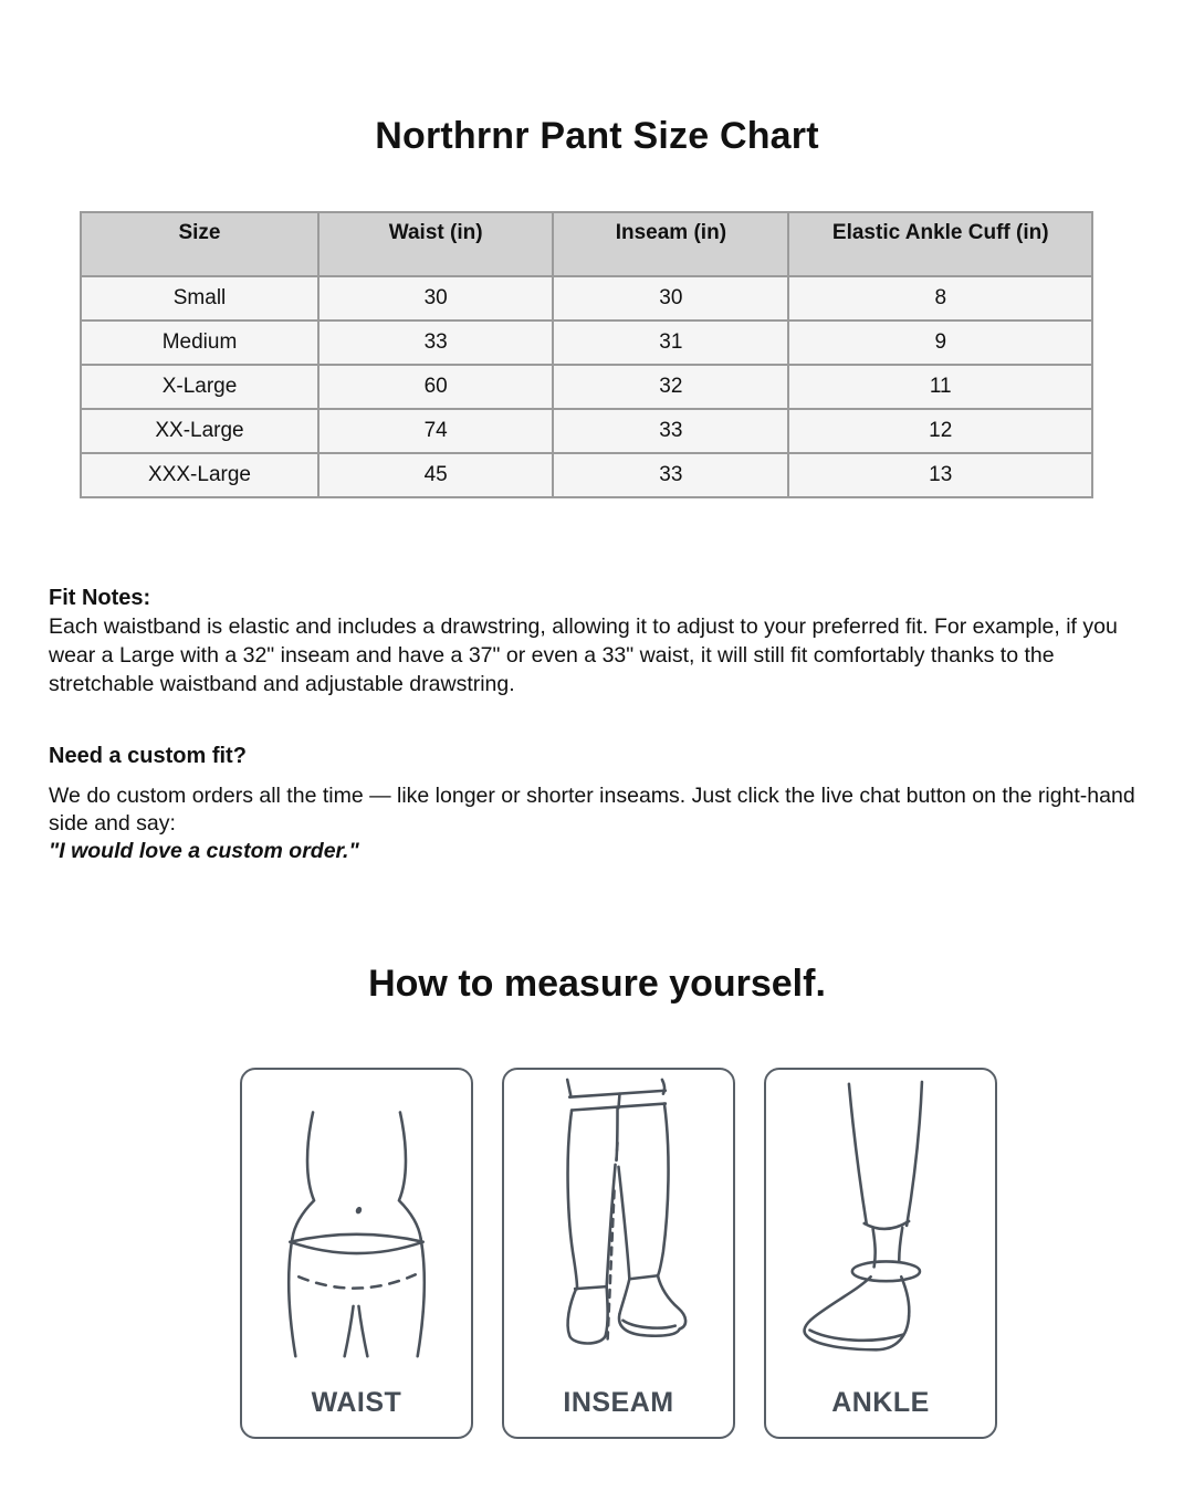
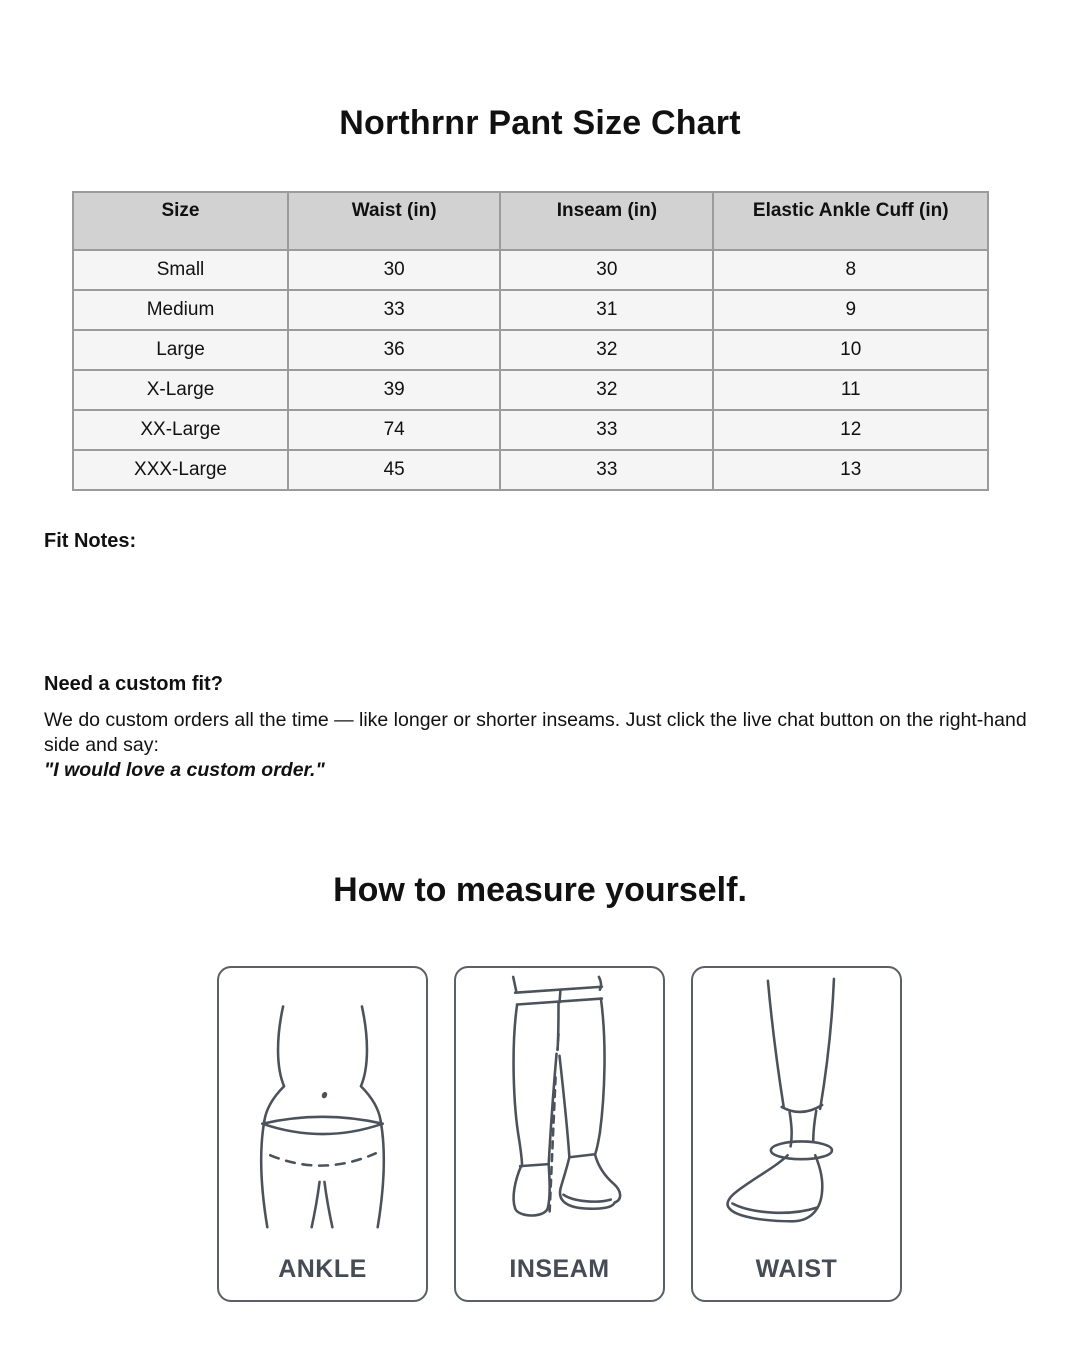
  Northrnr Pant Size Chart
  Size	Waist (in)	Inseam (in)	Elastic Ankle Cuff (in)
  Small	30	30	8
  Medium	33	31	9
+ Large	36	32	10
- X-Large	60	32	11
+ X-Large	39	32	11
  XX-Large	74	33	12
  XXX-Large	45	33	13
  Fit Notes:
- Each waistband is elastic and includes a drawstring, allowing it to adjust to your preferred fit. For example, if you wear a Large with a 32" inseam and have a 37" or even a 33" waist, it will still fit comfortably thanks to the stretchable waistband and adjustable drawstring.
  Need a custom fit?
  We do custom orders all the time — like longer or shorter inseams. Just click the live chat button on the right-hand side and say:
  "I would love a custom order."
  How to measure yourself.
- WAIST
+ ANKLE
  INSEAM
- ANKLE
+ WAIST
